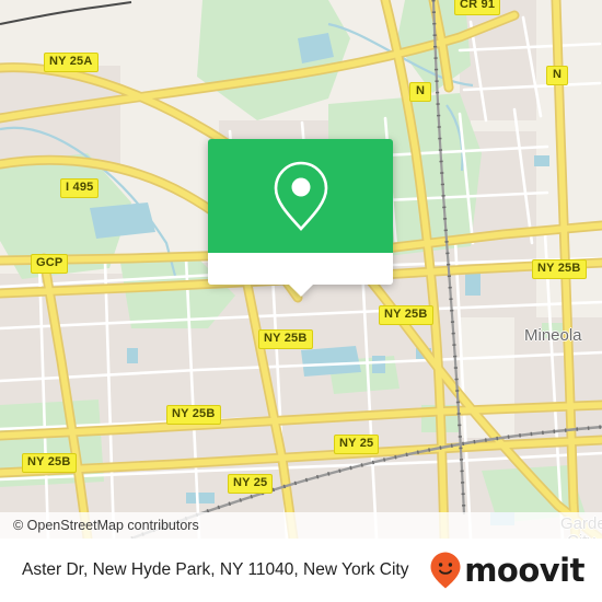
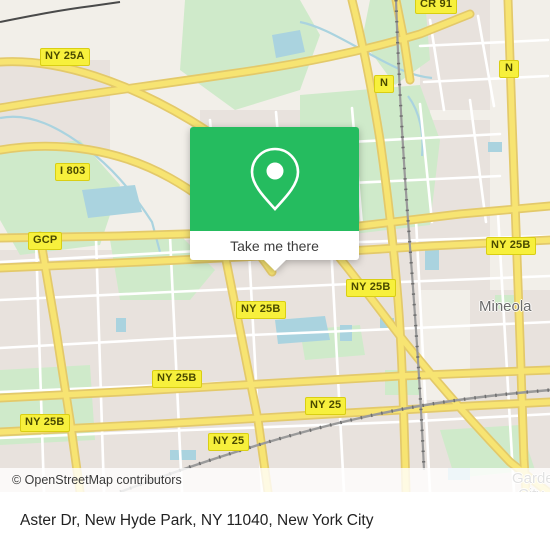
  NY 25A
  CR 91
  N
  N
- I 495
+ I 803
  GCP
  NY 25B
  NY 25B
  NY 25B
  NY 25B
  NY 25B
  NY 25
  NY 25
  Mineola
+ Take me there
  © OpenStreetMap contributors
  Aster Dr, New Hyde Park, NY 11040, New York City
- moovit
